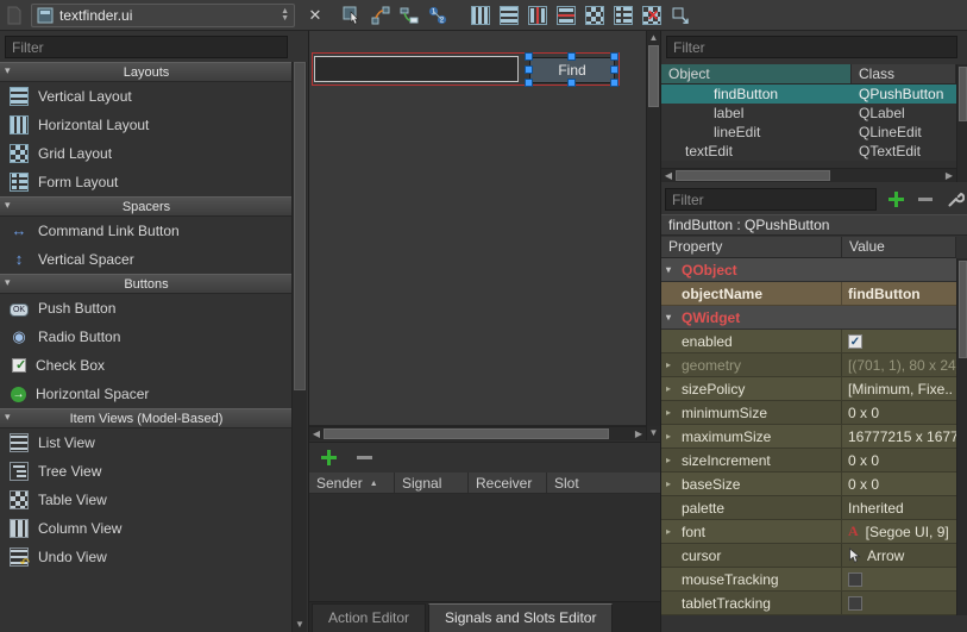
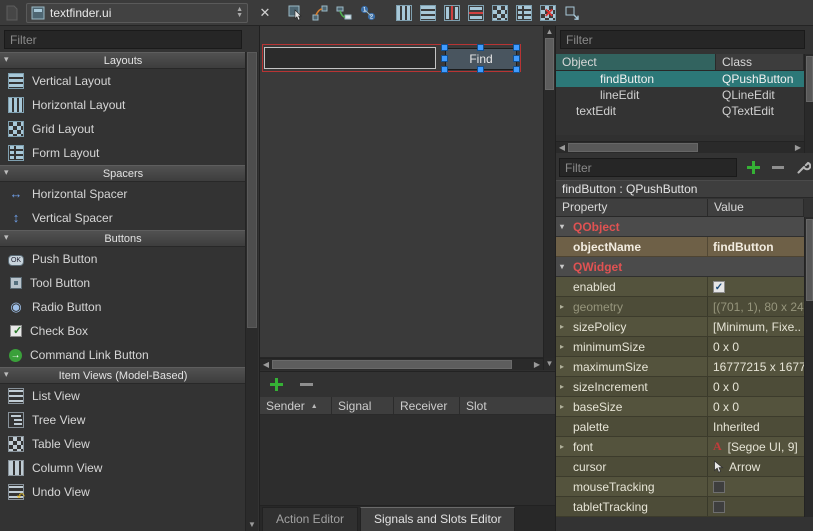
  textfinder.ui
  ✕
  Filter
  ▾
  Layouts
  Vertical Layout
  Horizontal Layout
  Grid Layout
  Form Layout
  ▾
  Spacers
- Command Link Button
+ Horizontal Spacer
  Vertical Spacer
  ▾
  Buttons
  Push Button
+ Tool Button
  Radio Button
  Check Box
- Horizontal Spacer
+ Command Link Button
  ▾
  Item Views (Model-Based)
  List View
  Tree View
  Table View
  Column View
  Undo View
  ▼
  Find
  ▲
  ▼
  ◀
  ▶
  Sender
  Signal
  Receiver
  Slot
  Action Editor
  Signals and Slots Editor
  Filter
  Object
  Class
  findButton
  QPushButton
- label
- QLabel
  lineEdit
  QLineEdit
  textEdit
  QTextEdit
  ◀
  ▶
  Filter
  findButton : QPushButton
  Property
  Value
  ▾
  QObject
  objectName
  findButton
  ▾
  QWidget
  enabled
  ✓
  ▸
  geometry
  [(701, 1), 80 x 24
  ▸
  sizePolicy
  [Minimum, Fixe..
  ▸
  minimumSize
  0 x 0
  ▸
  maximumSize
  16777215 x 1677
  ▸
  sizeIncrement
  0 x 0
  ▸
  baseSize
  0 x 0
  palette
  Inherited
  ▸
  font
  A
  [Segoe UI, 9]
  cursor
  Arrow
  mouseTracking
  tabletTracking
